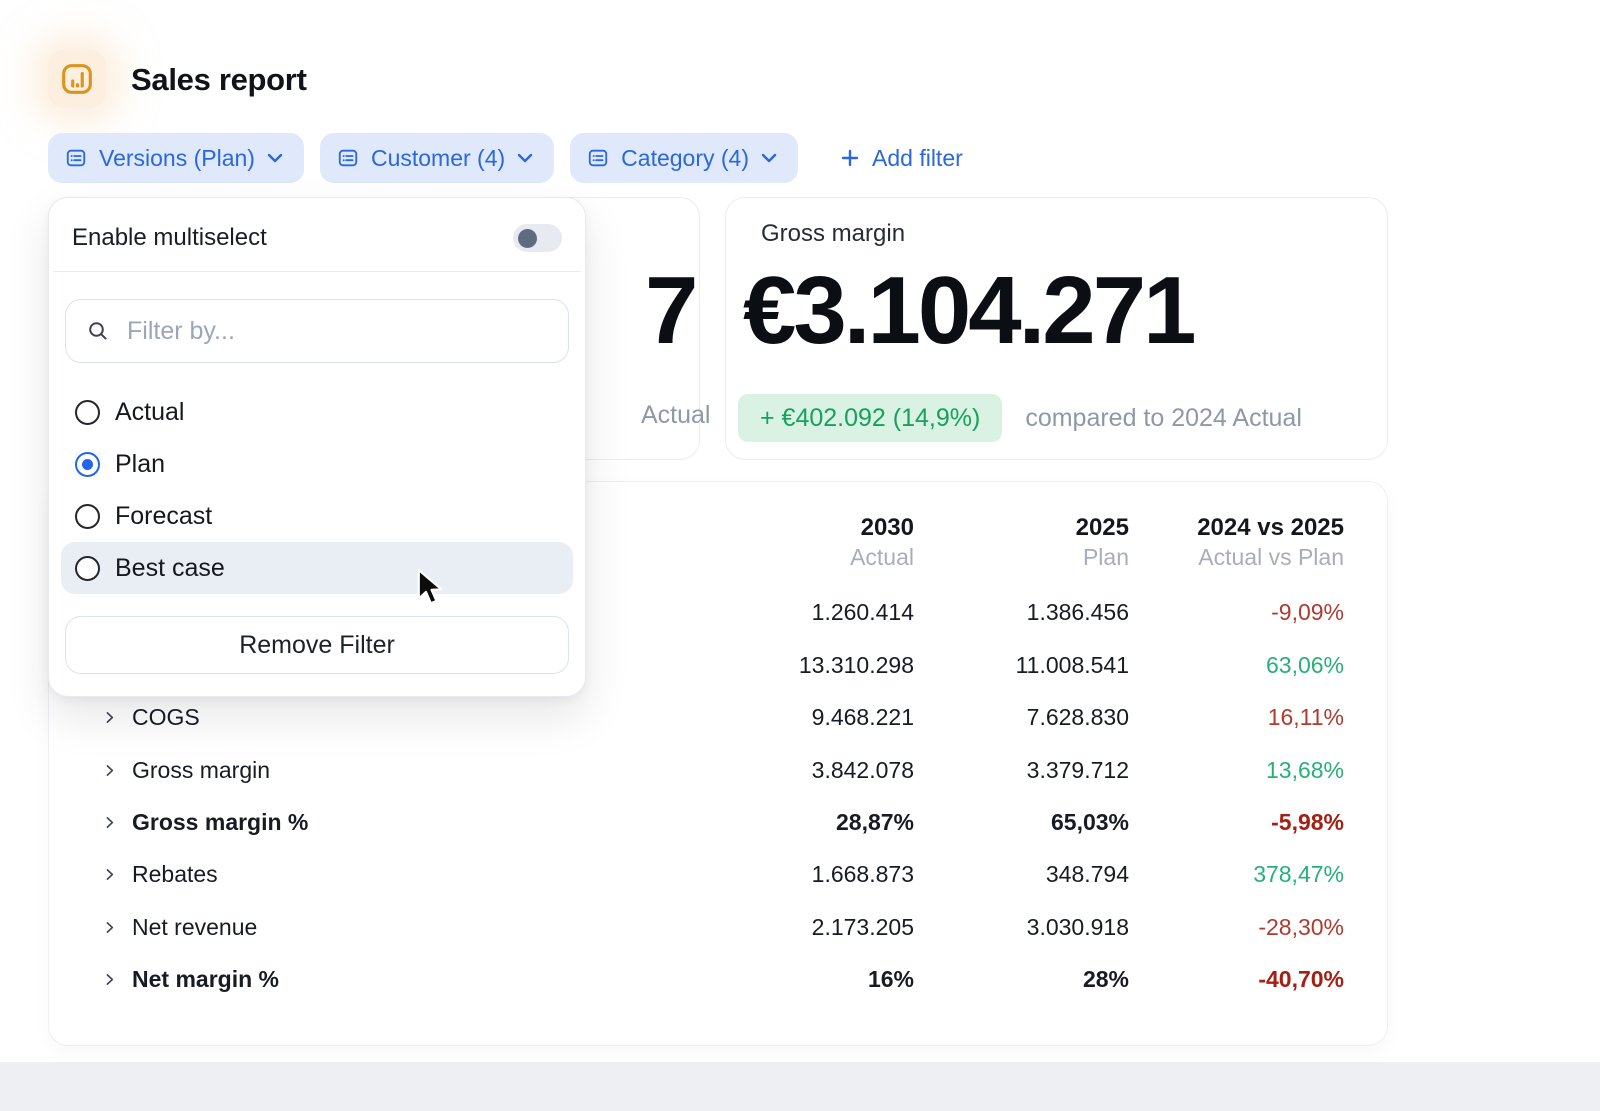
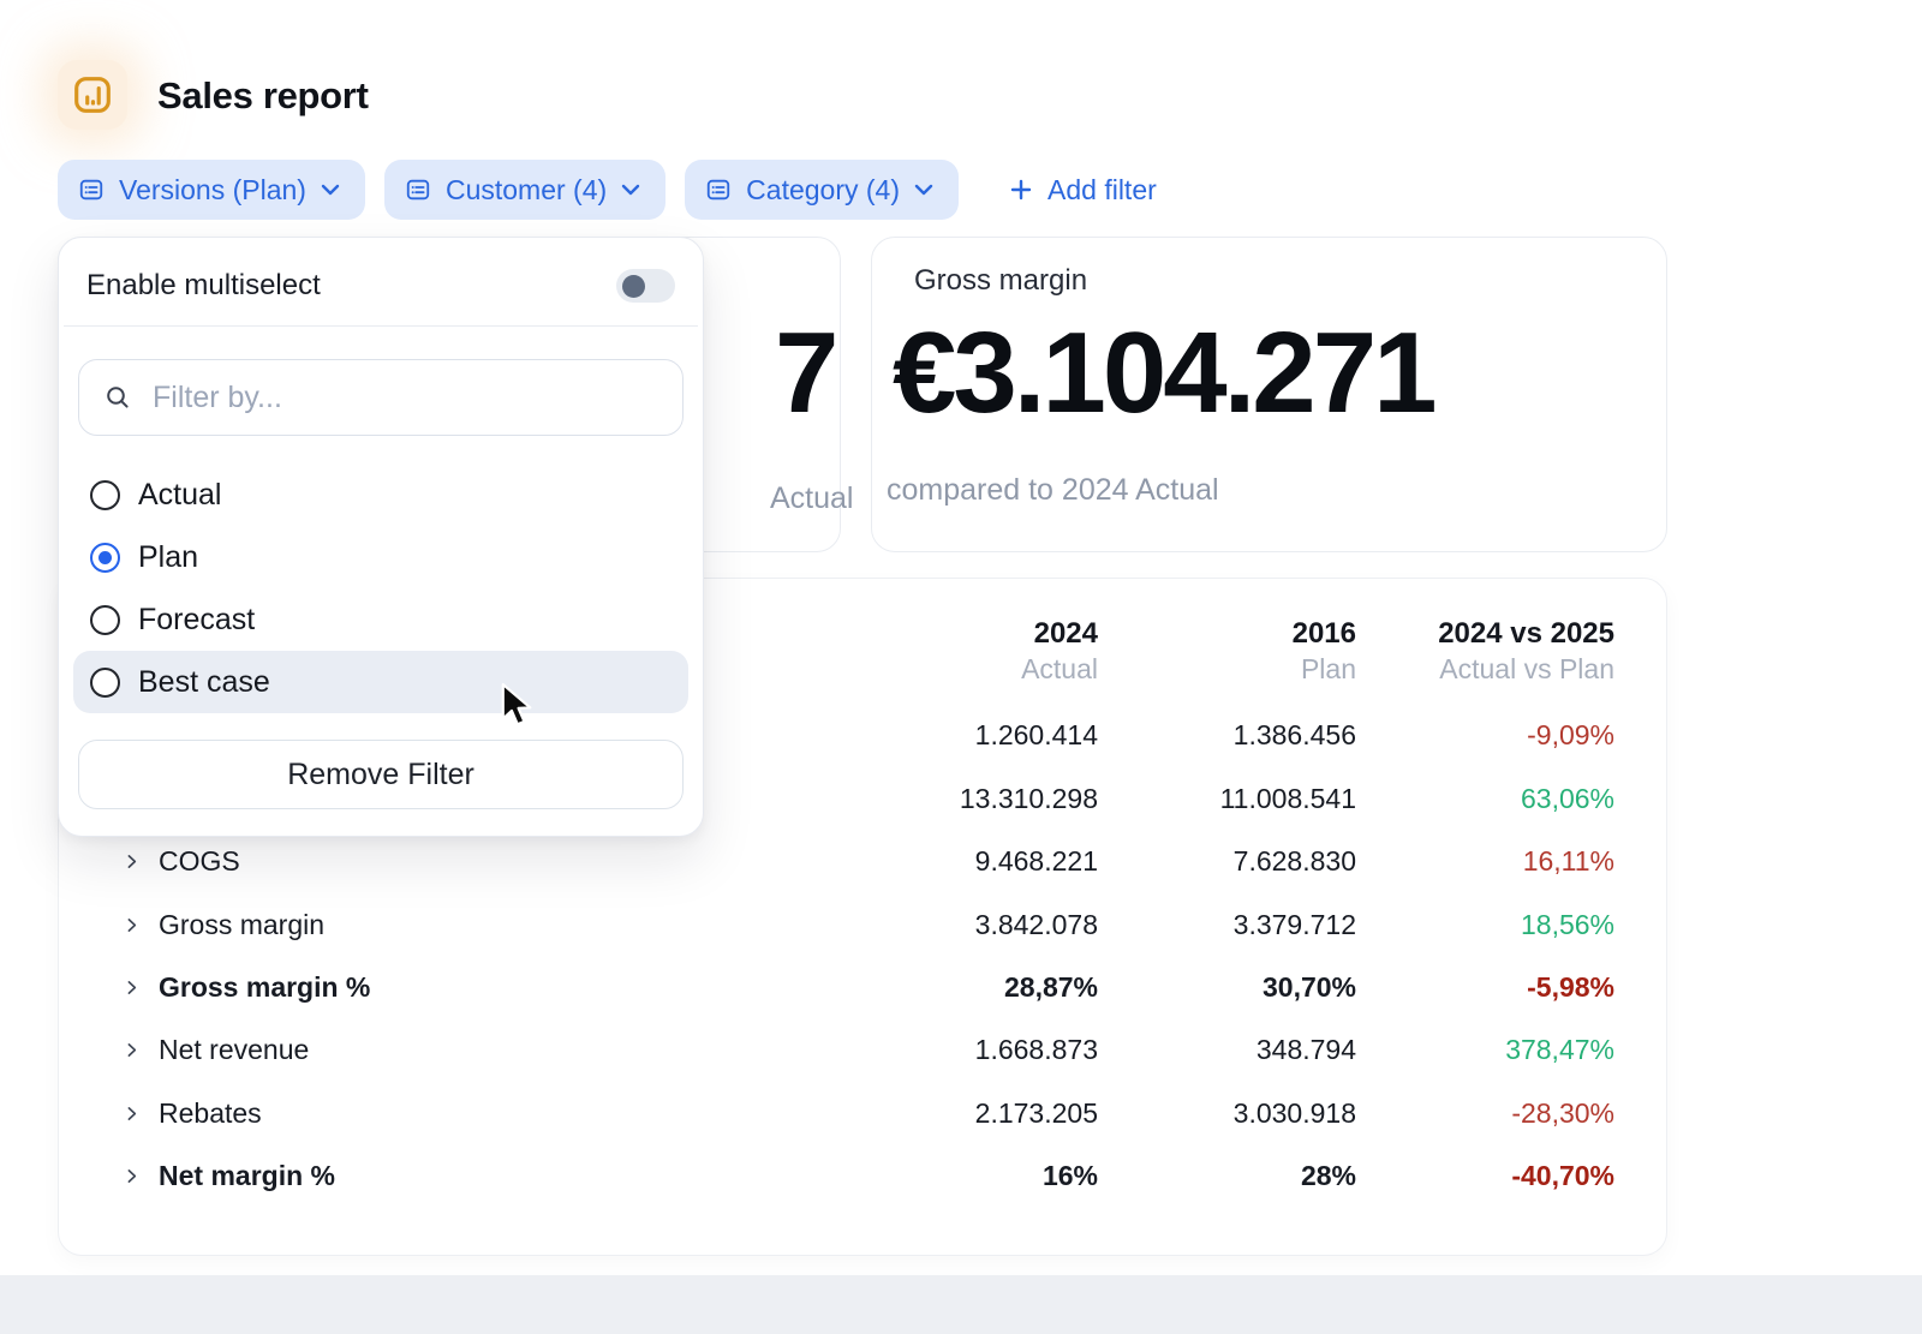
  Sales report
  Versions (Plan)
  Customer (4)
  Category (4)
  Add filter
  7
  Actual
  Gross margin
  €3.104.271
- + €402.092 (14,9%)
  compared to 2024 Actual
- 2030
+ 2024
  Actual
- 2025
+ 2016
  Plan
  2024 vs 2025
  Actual vs Plan
  1.260.414
  1.386.456
  -9,09%
  13.310.298
  11.008.541
  63,06%
  COGS
  9.468.221
  7.628.830
  16,11%
  Gross margin
  3.842.078
  3.379.712
- 13,68%
+ 18,56%
  Gross margin %
  28,87%
- 65,03%
+ 30,70%
  -5,98%
- Rebates
+ Net revenue
  1.668.873
  348.794
  378,47%
- Net revenue
+ Rebates
  2.173.205
  3.030.918
  -28,30%
  Net margin %
  16%
  28%
  -40,70%
  Enable multiselect
  Filter by...
  Actual
  Plan
  Forecast
  Best case
  Remove Filter
